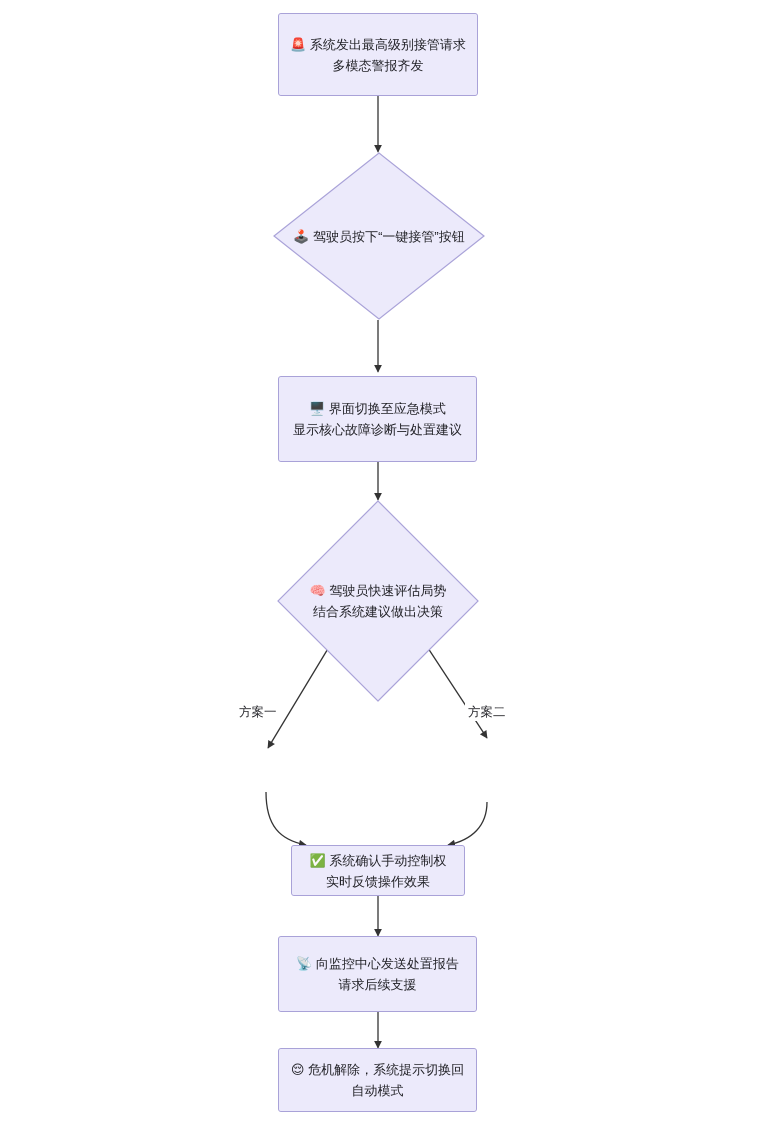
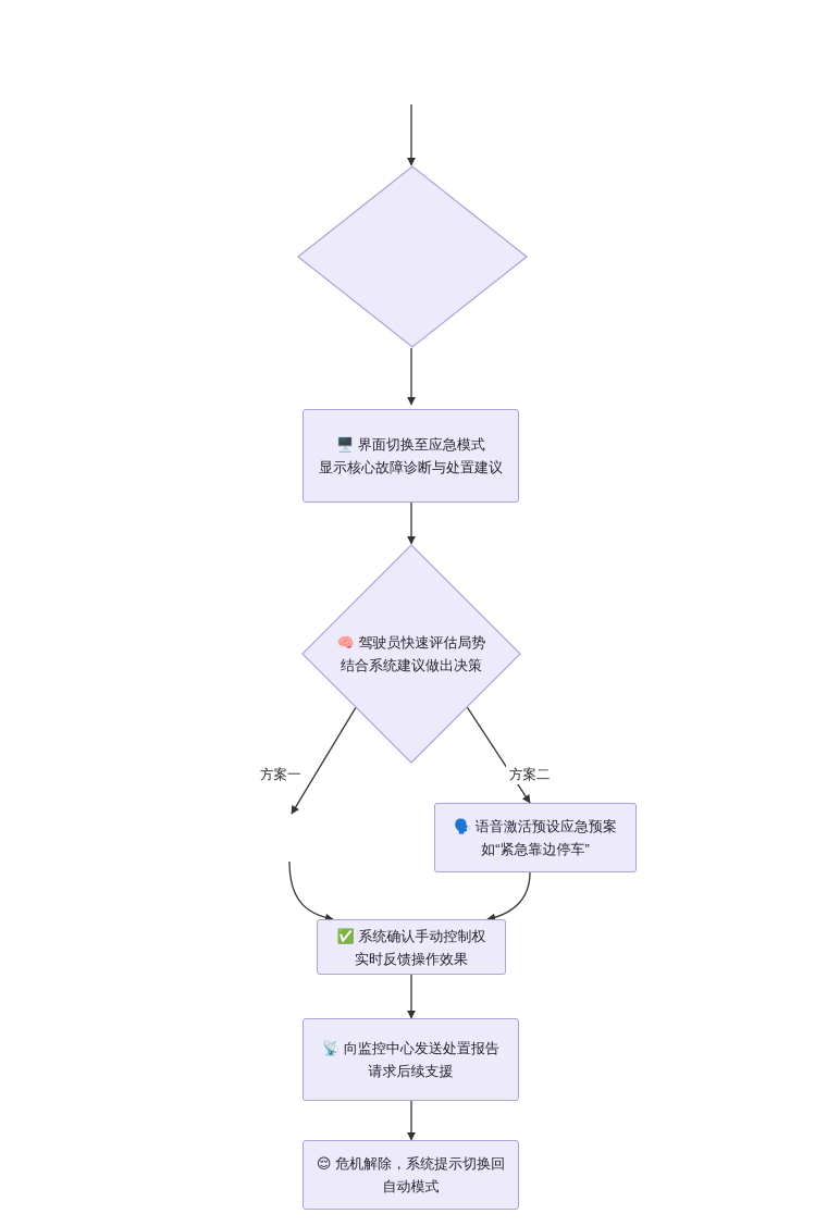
- 🚨 系统发出最高级别接管请求
- 多模态警报齐发
- 🕹️ 驾驶员按下“一键接管”按钮
  🖥️ 界面切换至应急模式
  显示核心故障诊断与处置建议
  🧠 驾驶员快速评估局势
  结合系统建议做出决策
  方案一
  方案二
+ 🗣️ 语音激活预设应急预案
+ 如“紧急靠边停车”
  ✅ 系统确认手动控制权
  实时反馈操作效果
  📡 向监控中心发送处置报告
  请求后续支援
  😌 危机解除，系统提示切换回自动模式
